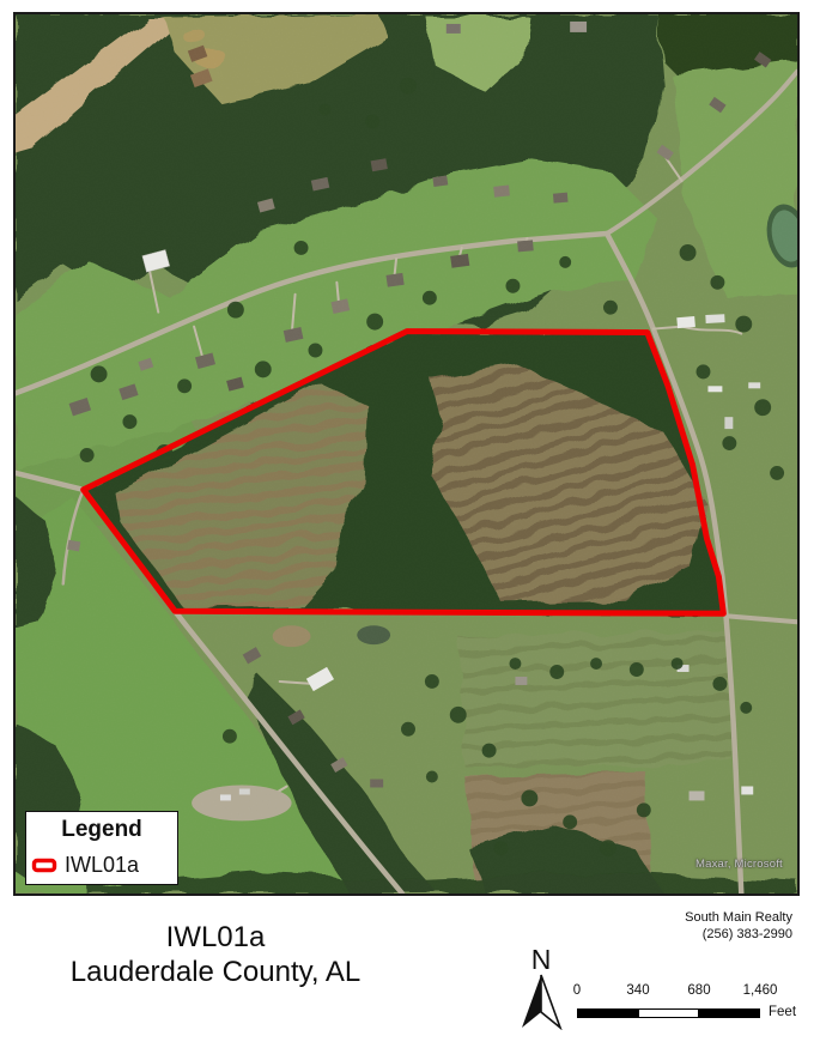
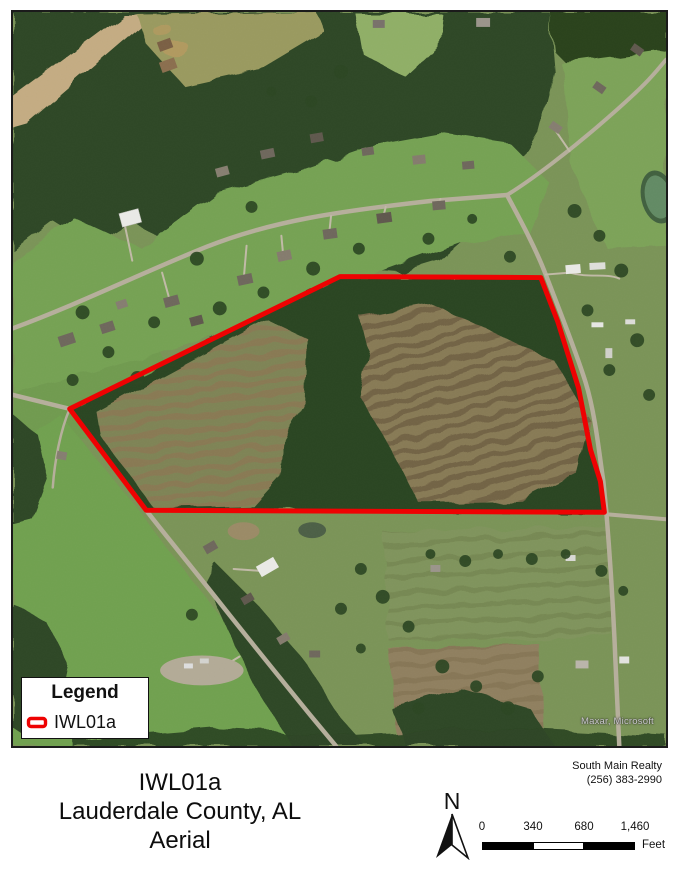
  Maxar, Microsoft
  Legend
  IWL01a
  IWL01a
  Lauderdale County, AL
+ Aerial
  South Main Realty
  (256) 383-2990
  N
  0
  340
  680
  1,460
  Feet
